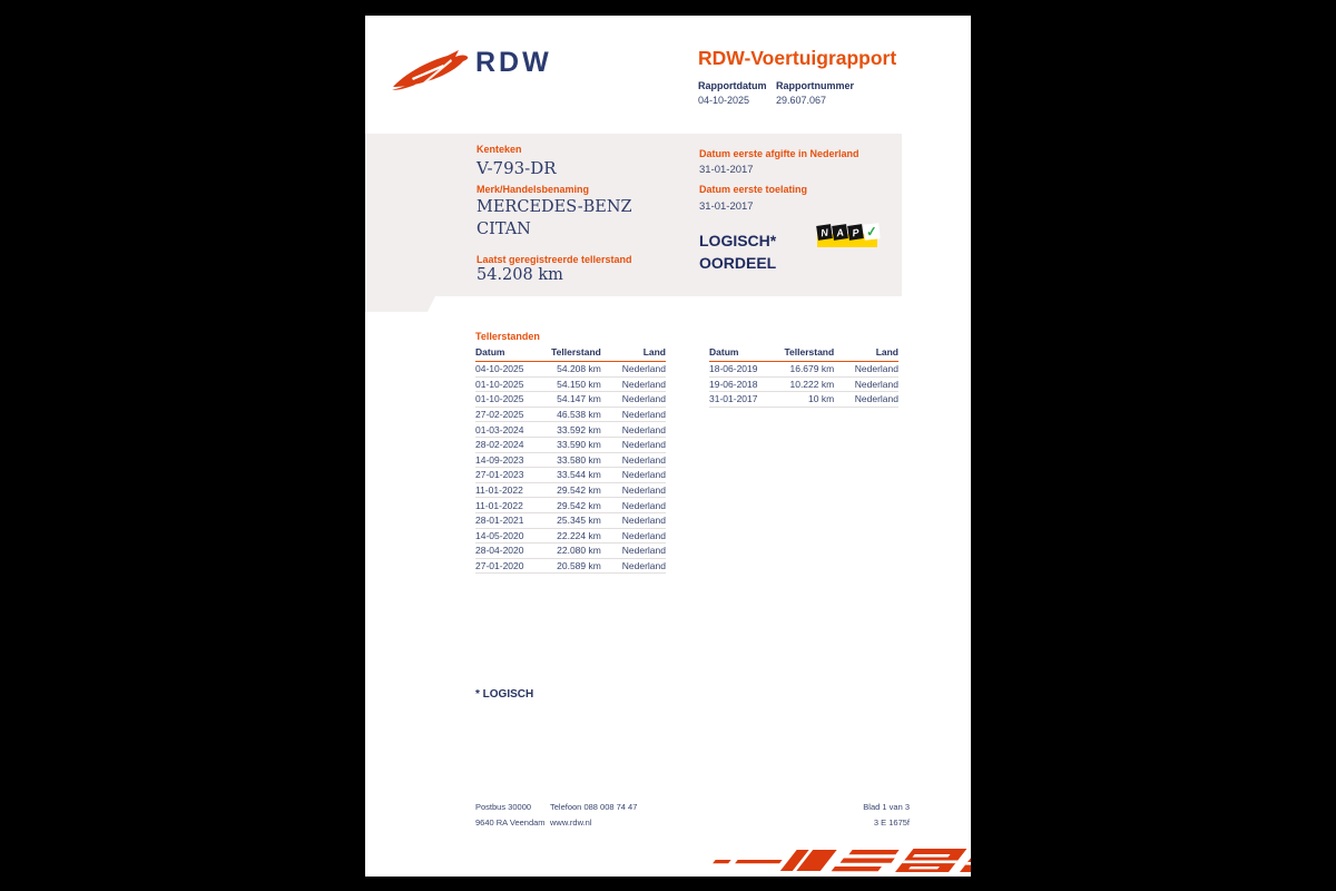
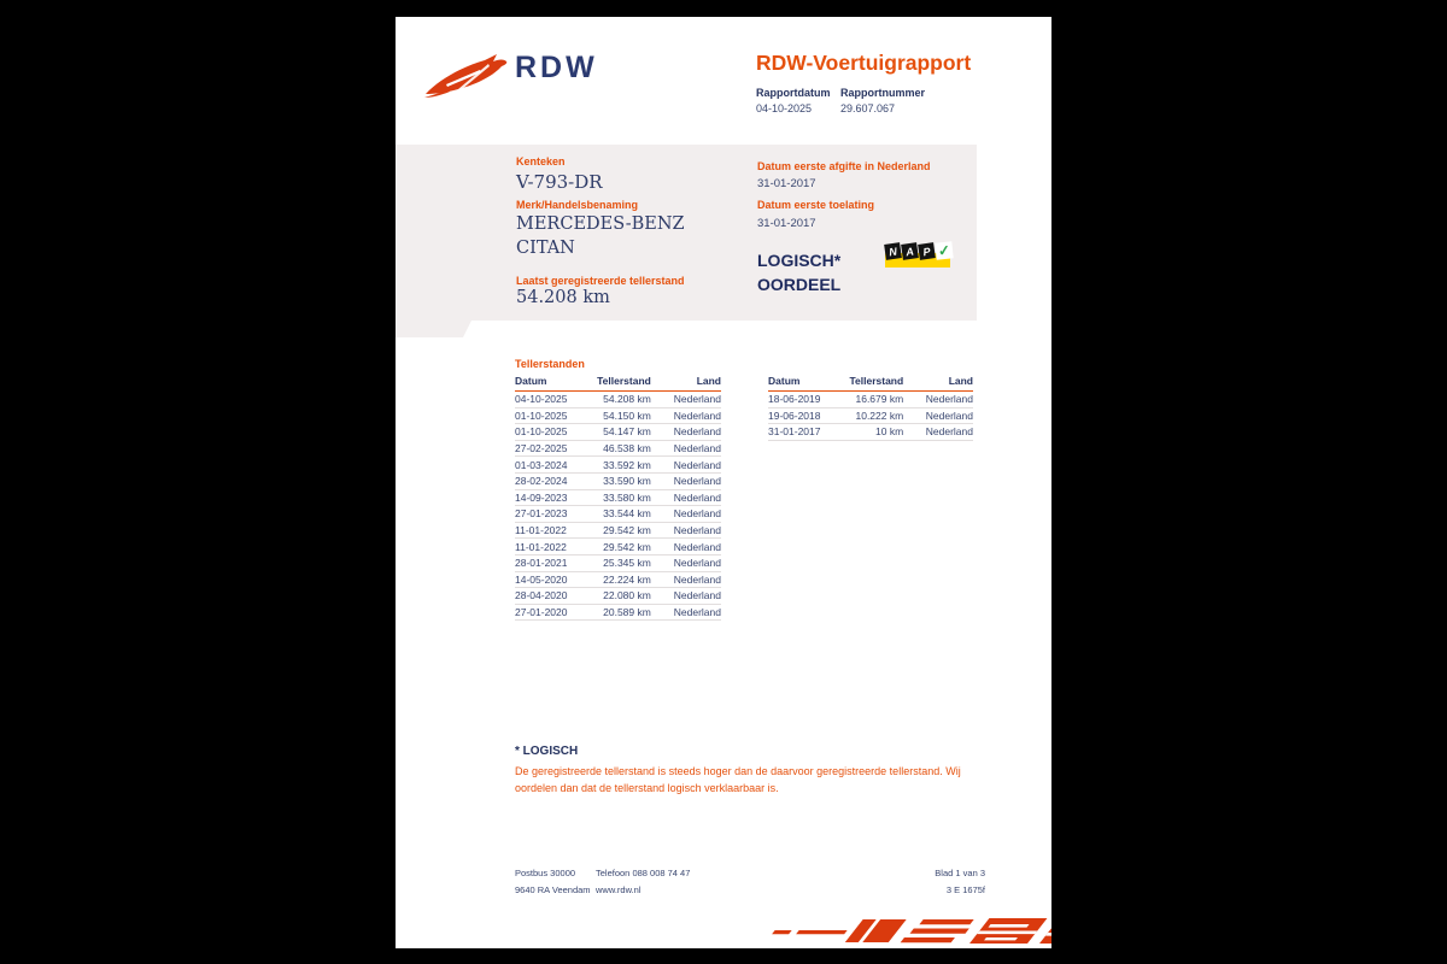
  RDW
  RDW-Voertuigrapport
  Rapportdatum
  Rapportnummer
  04-10-2025
  29.607.067
  Kenteken
  V-793-DR
  Merk/Handelsbenaming
  MERCEDES-BENZ
  CITAN
  Laatst geregistreerde tellerstand
  54.208 km
  Datum eerste afgifte in Nederland
  31-01-2017
  Datum eerste toelating
  31-01-2017
  LOGISCH*
  OORDEEL
  Tellerstanden
  Datum	Tellerstand	Land
  04-10-2025	54.208 km	Nederland
  01-10-2025	54.150 km	Nederland
  01-10-2025	54.147 km	Nederland
  27-02-2025	46.538 km	Nederland
  01-03-2024	33.592 km	Nederland
  28-02-2024	33.590 km	Nederland
  14-09-2023	33.580 km	Nederland
  27-01-2023	33.544 km	Nederland
  11-01-2022	29.542 km	Nederland
  11-01-2022	29.542 km	Nederland
  28-01-2021	25.345 km	Nederland
  14-05-2020	22.224 km	Nederland
  28-04-2020	22.080 km	Nederland
  27-01-2020	20.589 km	Nederland
  Datum	Tellerstand	Land
  18-06-2019	16.679 km	Nederland
  19-06-2018	10.222 km	Nederland
  31-01-2017	10 km	Nederland
  * LOGISCH
+ De geregistreerde tellerstand is steeds hoger dan de daarvoor geregistreerde tellerstand. Wij oordelen dan dat de tellerstand logisch verklaarbaar is.
  Postbus 30000
  9640 RA Veendam
  Telefoon 088 008 74 47
  www.rdw.nl
  Blad 1 van 3
  3 E 1675f
